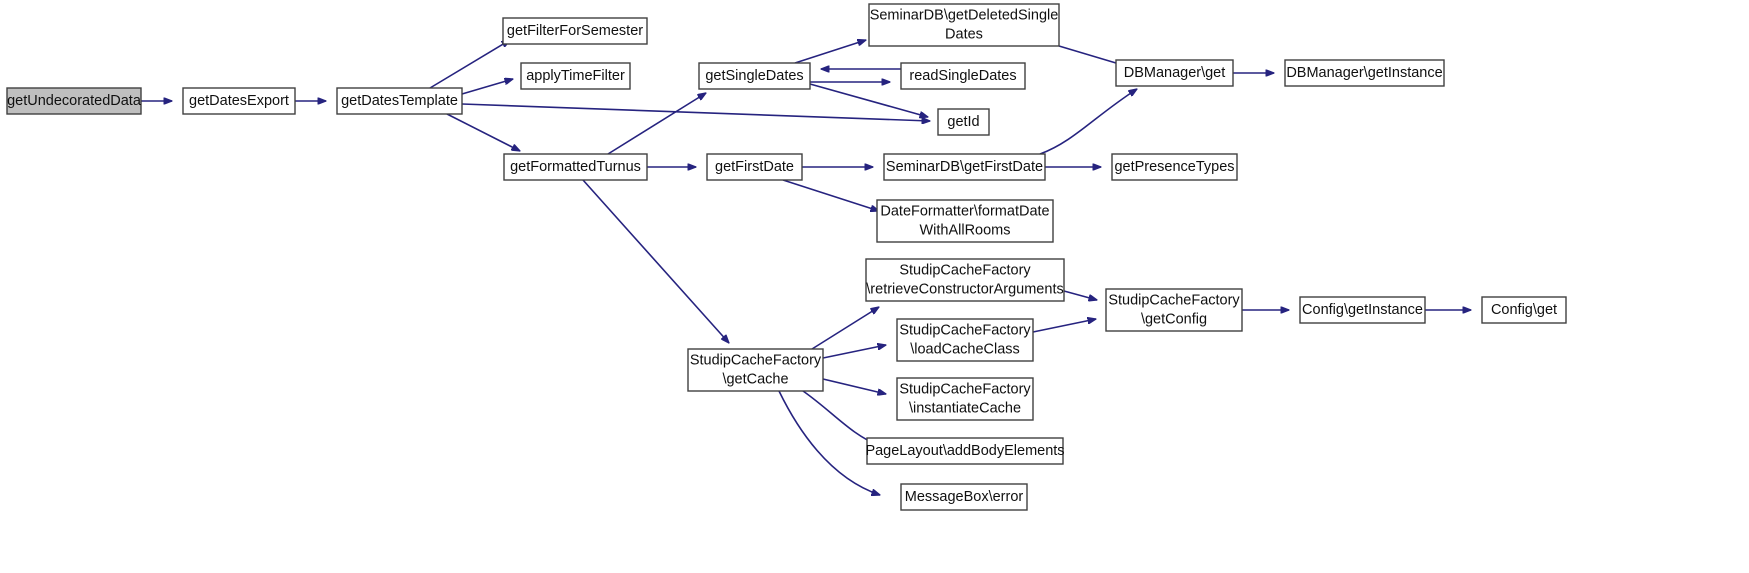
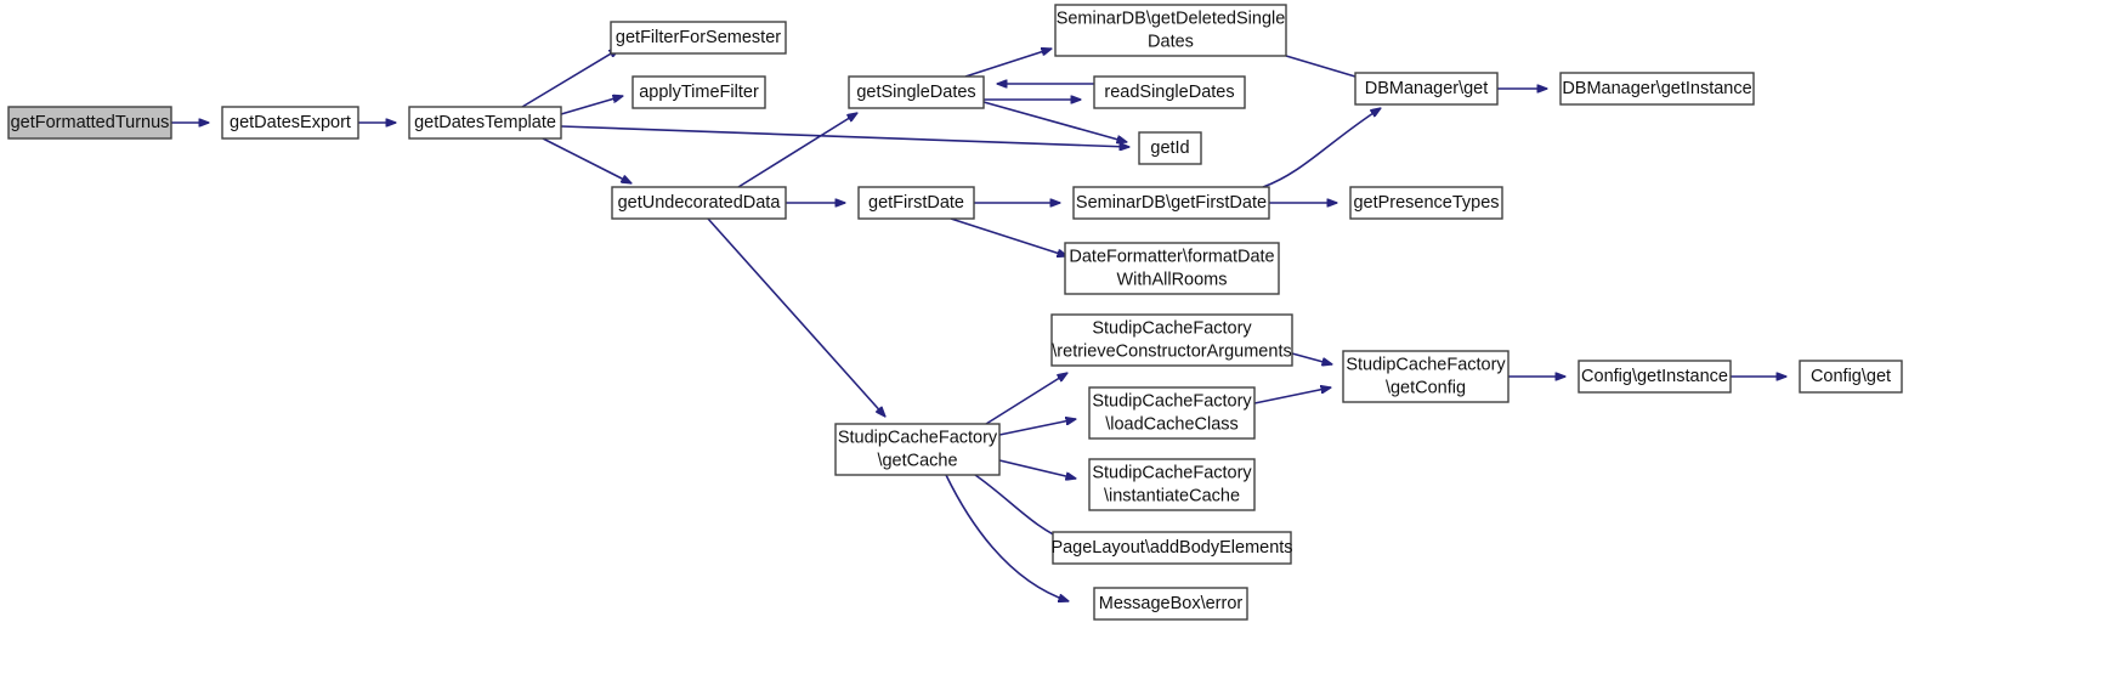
- getUndecoratedData
+ getFormattedTurnus
  getDatesExport
  getDatesTemplate
  getFilterForSemester
  applyTimeFilter
- getFormattedTurnus
+ getUndecoratedData
  getSingleDates
  getFirstDate
  SeminarDB\getDeletedSingle
  Dates
  readSingleDates
  getId
  SeminarDB\getFirstDate
  DateFormatter\formatDate
  WithAllRooms
  DBManager\get
  getPresenceTypes
  DBManager\getInstance
  StudipCacheFactory
  \getCache
  StudipCacheFactory
  \retrieveConstructorArguments
  StudipCacheFactory
  \loadCacheClass
  StudipCacheFactory
  \instantiateCache
  PageLayout\addBodyElements
  MessageBox\error
  StudipCacheFactory
  \getConfig
  Config\getInstance
  Config\get
